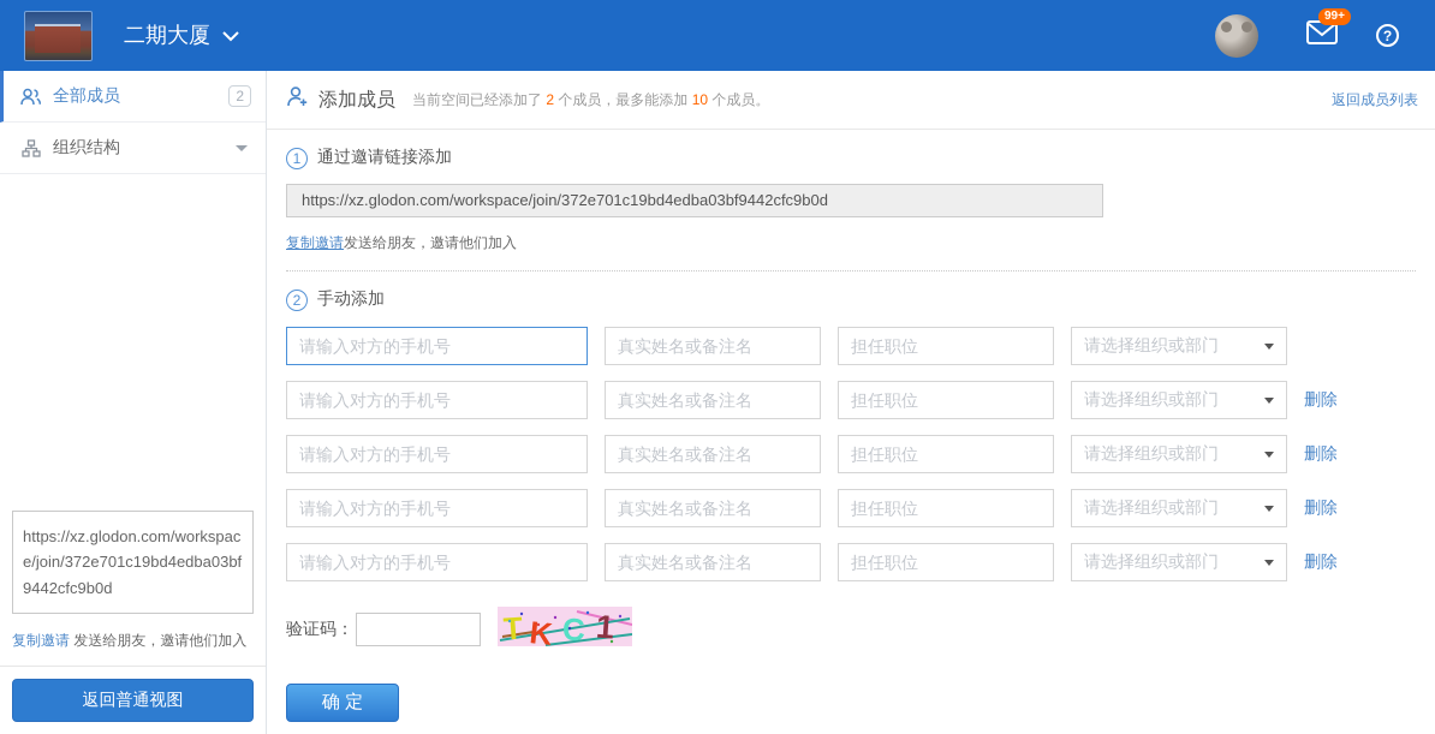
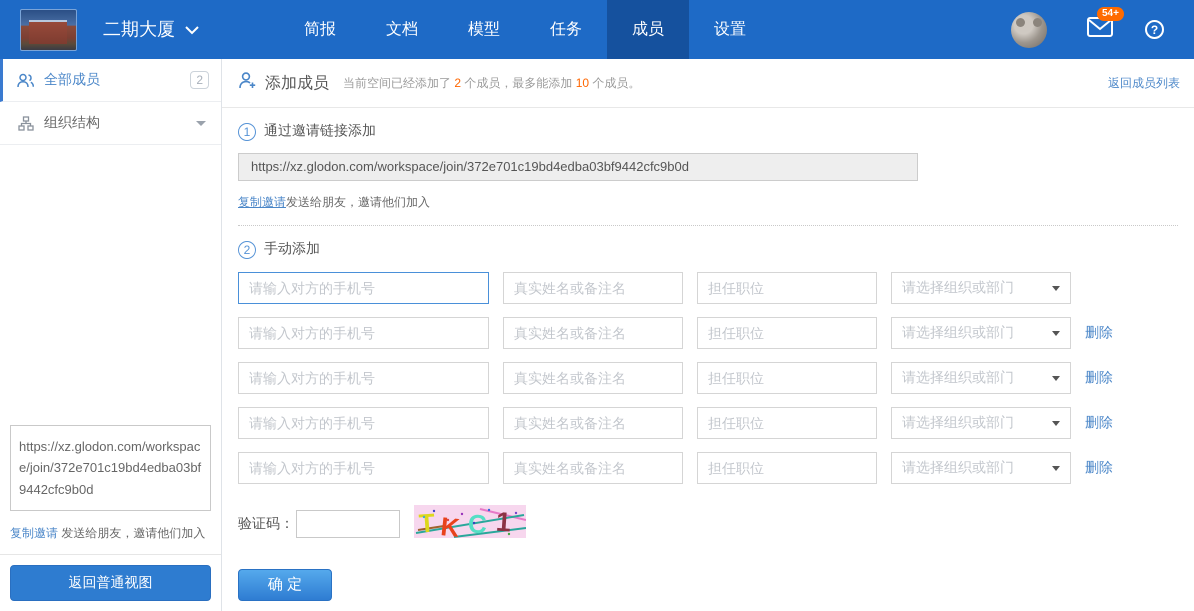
  二期大厦
+ 简报
+ 文档
+ 模型
+ 任务
+ 成员
+ 设置
- 99+
+ 54+
  ?
  全部成员
  2
  组织结构
  https://xz.glodon.com/workspace/join/372e701c19bd4edba03bf9442cfc9b0d
  复制邀请 发送给朋友，邀请他们加入
  返回普通视图
  添加成员
  当前空间已经添加了 2 个成员，最多能添加 10 个成员。
  返回成员列表
  1
  通过邀请链接添加
  https://xz.glodon.com/workspace/join/372e701c19bd4edba03bf9442cfc9b0d
  复制邀请发送给朋友，邀请他们加入
  2
  手动添加
  请输入对方的手机号
  真实姓名或备注名
  担任职位
  请选择组织或部门
  请输入对方的手机号
  真实姓名或备注名
  担任职位
  请选择组织或部门
  删除
  请输入对方的手机号
  真实姓名或备注名
  担任职位
  请选择组织或部门
  删除
  请输入对方的手机号
  真实姓名或备注名
  担任职位
  请选择组织或部门
  删除
  请输入对方的手机号
  真实姓名或备注名
  担任职位
  请选择组织或部门
  删除
  验证码：
  C
  确 定
